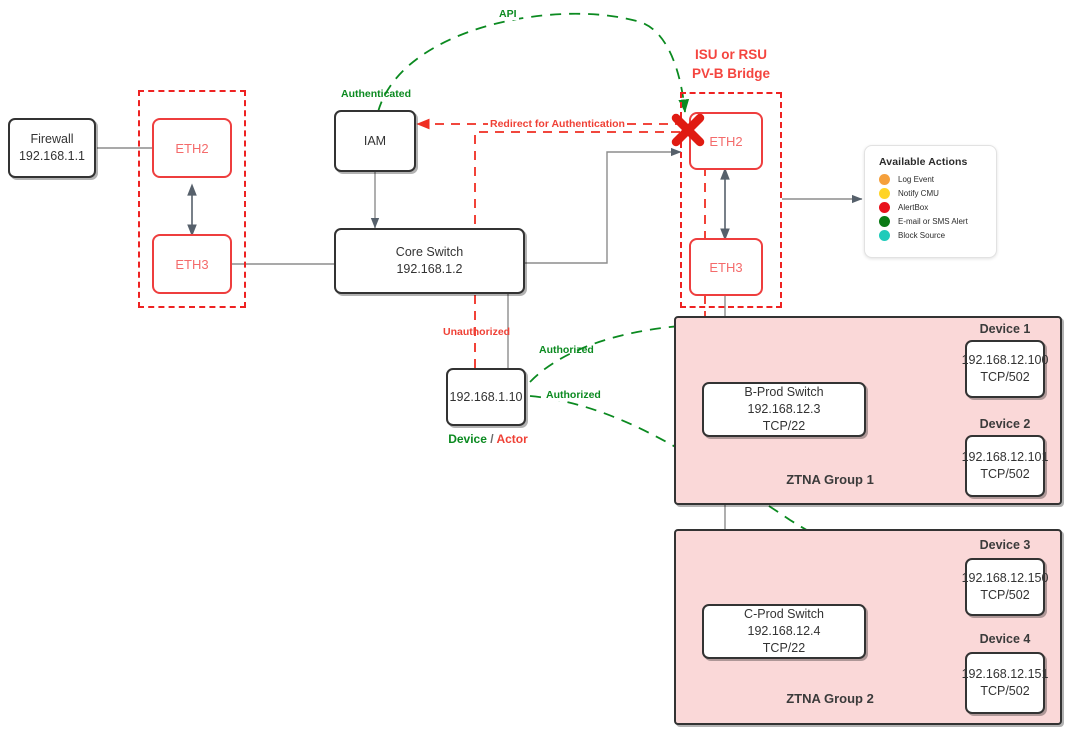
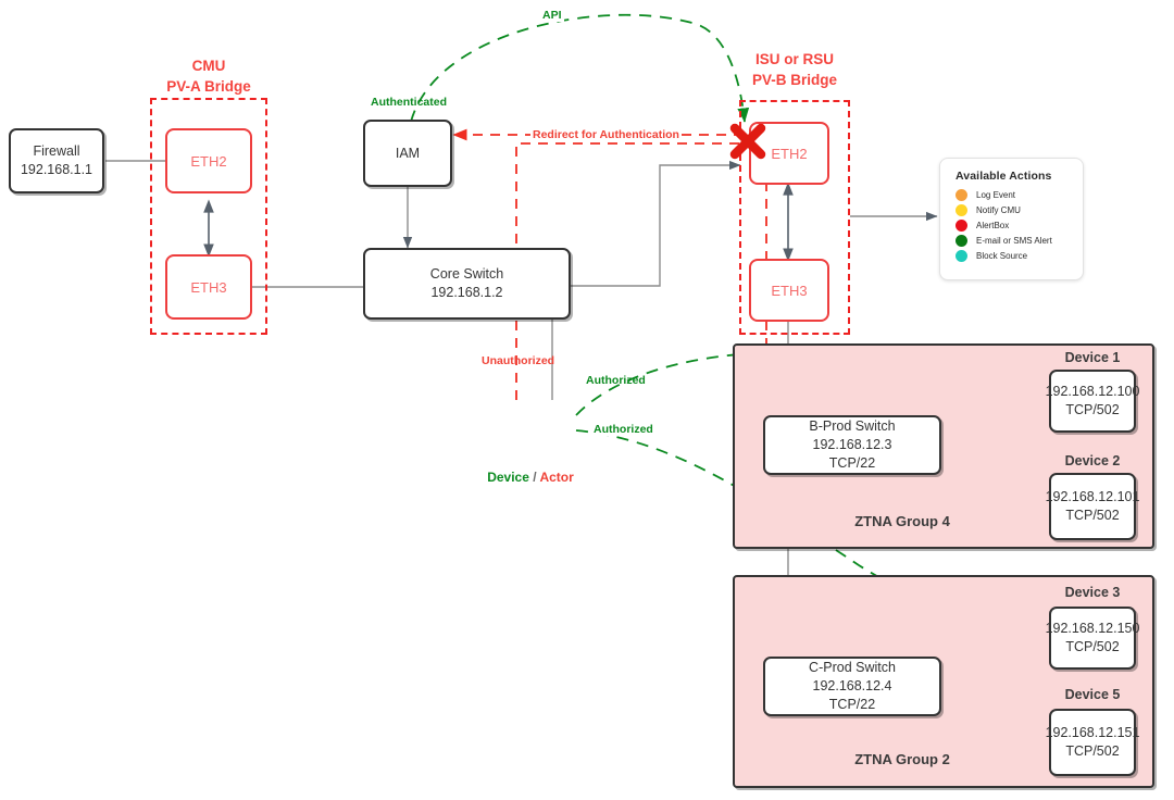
- ZTNA Group 1
+ ZTNA Group 4
  ZTNA Group 2
+ CMU
+ PV-A Bridge
  ISU or RSU
  PV-B Bridge
  ETH2
  ETH3
  ETH2
  ETH3
  Firewall
  192.168.1.1
  IAM
  Core Switch
  192.168.1.2
- 192.168.1.10
  B-Prod Switch
  192.168.12.3
  TCP/22
  C-Prod Switch
  192.168.12.4
  TCP/22
  Device 1
  192.168.12.100
  TCP/502
  Device 2
  192.168.12.101
  TCP/502
  Device 3
  192.168.12.150
  TCP/502
- Device 4
+ Device 5
  192.168.12.151
  TCP/502
  API
  Authenticated
  Redirect for Authentication
  Unauthorized
  Authorized
  Authorized
  Device / Actor
  Available Actions
  Log Event
  Notify CMU
  AlertBox
  E-mail or SMS Alert
  Block Source
